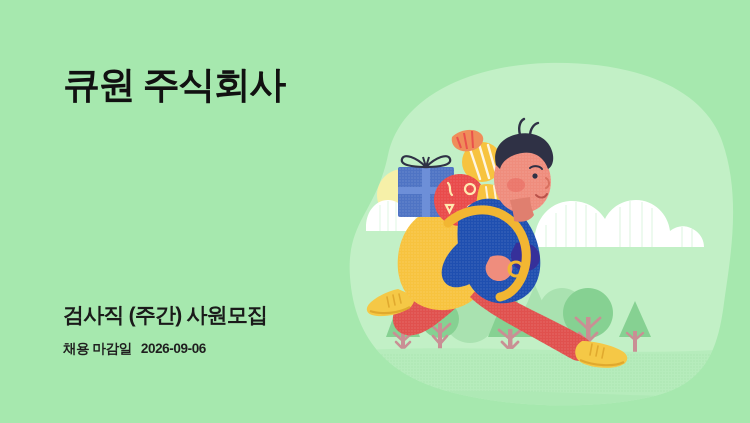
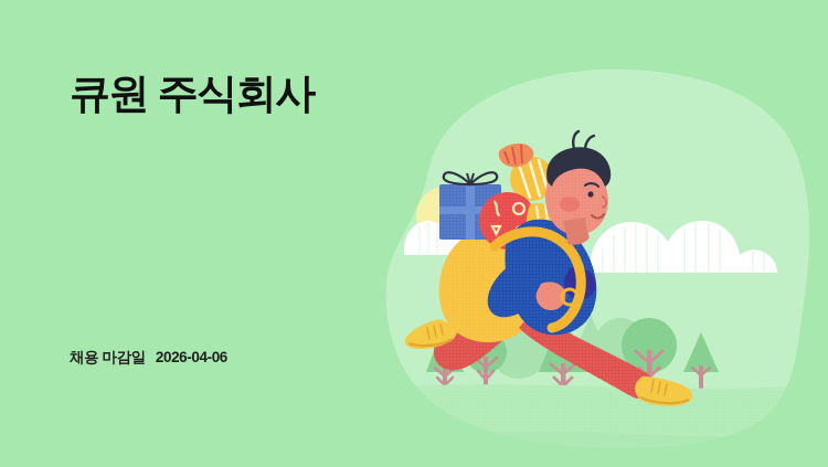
  큐원 주식회사
- 검사직 (주간) 사원모집
  채용 마감일
- 2026-09-06
+ 2026-04-06
